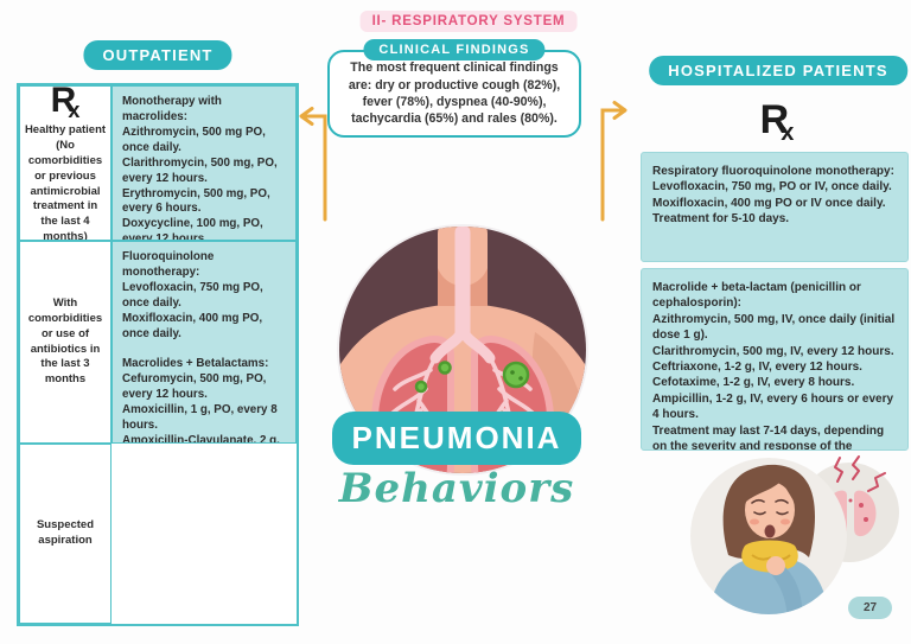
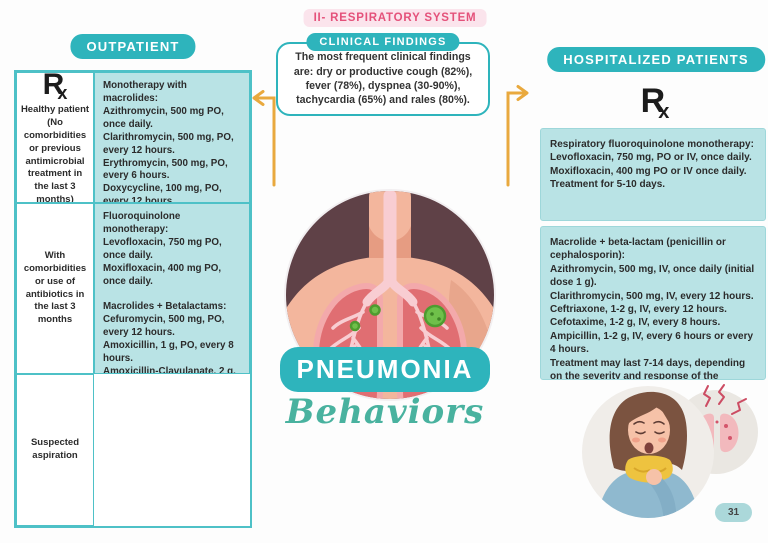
  II- RESPIRATORY SYSTEM
- The most frequent clinical findings are: dry or productive cough (82%), fever (78%), dyspnea (40-90%), tachycardia (65%) and rales (80%).
+ The most frequent clinical findings are: dry or productive cough (82%), fever (78%), dyspnea (30-90%), tachycardia (65%) and rales (80%).
  CLINICAL FINDINGS
  OUTPATIENT
  Rx
- Healthy patient (No comorbidities or previous antimicrobial treatment in the last 4 months)
+ Healthy patient (No comorbidities or previous antimicrobial treatment in the last 3 months)
  Monotherapy with macrolides:
  Azithromycin, 500 mg PO, once daily.
  Clarithromycin, 500 mg, PO, every 12 hours.
  Erythromycin, 500 mg, PO, every 6 hours.
  Doxycycline, 100 mg, PO, every 12 hours.
  With comorbidities or use of antibiotics in the last 3 months
  Fluoroquinolone monotherapy:
  Levofloxacin, 750 mg PO, once daily.
  Moxifloxacin, 400 mg PO, once daily.
  Macrolides + Betalactams:
  Cefuromycin, 500 mg, PO, every 12 hours.
  Amoxicillin, 1 g, PO, every 8 hours.
  Suspected aspiration
  PNEUMONIA
  Behaviors
  HOSPITALIZED PATIENTS
  Rx
  Respiratory fluoroquinolone monotherapy:
  Levofloxacin, 750 mg, PO or IV, once daily.
  Moxifloxacin, 400 mg PO or IV once daily.
  Treatment for 5-10 days.
  Macrolide + beta-lactam (penicillin or cephalosporin):
  Azithromycin, 500 mg, IV, once daily (initial dose 1 g).
  Clarithromycin, 500 mg, IV, every 12 hours.
  Ceftriaxone, 1-2 g, IV, every 12 hours.
  Cefotaxime, 1-2 g, IV, every 8 hours.
  Ampicillin, 1-2 g, IV, every 6 hours or every 4 hours.
  Treatment may last 7-14 days, depending on the severity and response of the
- 27
+ 31
